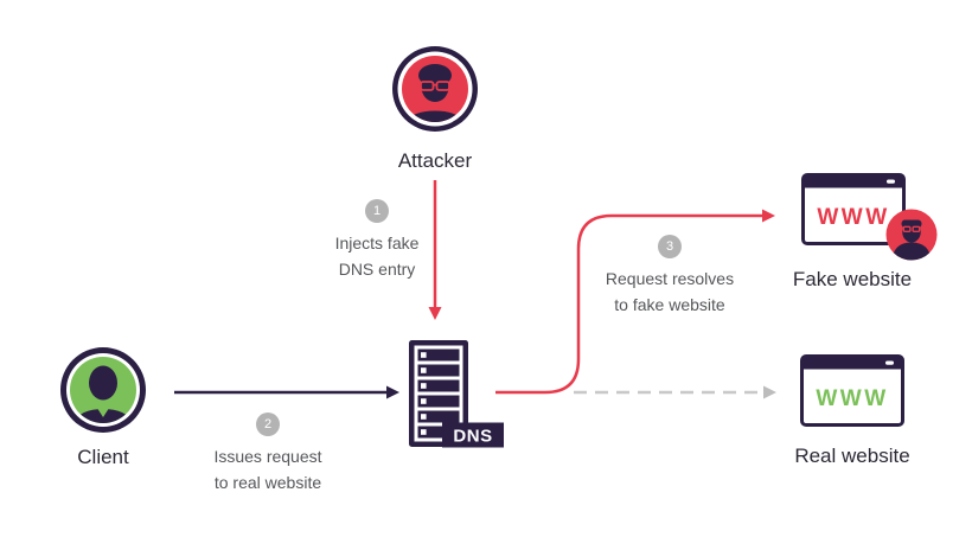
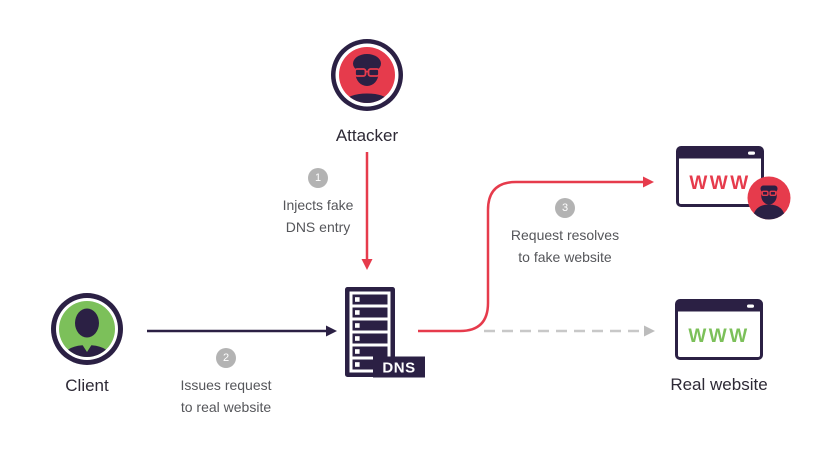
  Attacker
  1
  Injects fake
  DNS entry
  Client
  2
  Issues request
  to real website
  DNS
  3
  Request resolves
  to fake website
  WWW
- Fake website
  WWW
  Real website
